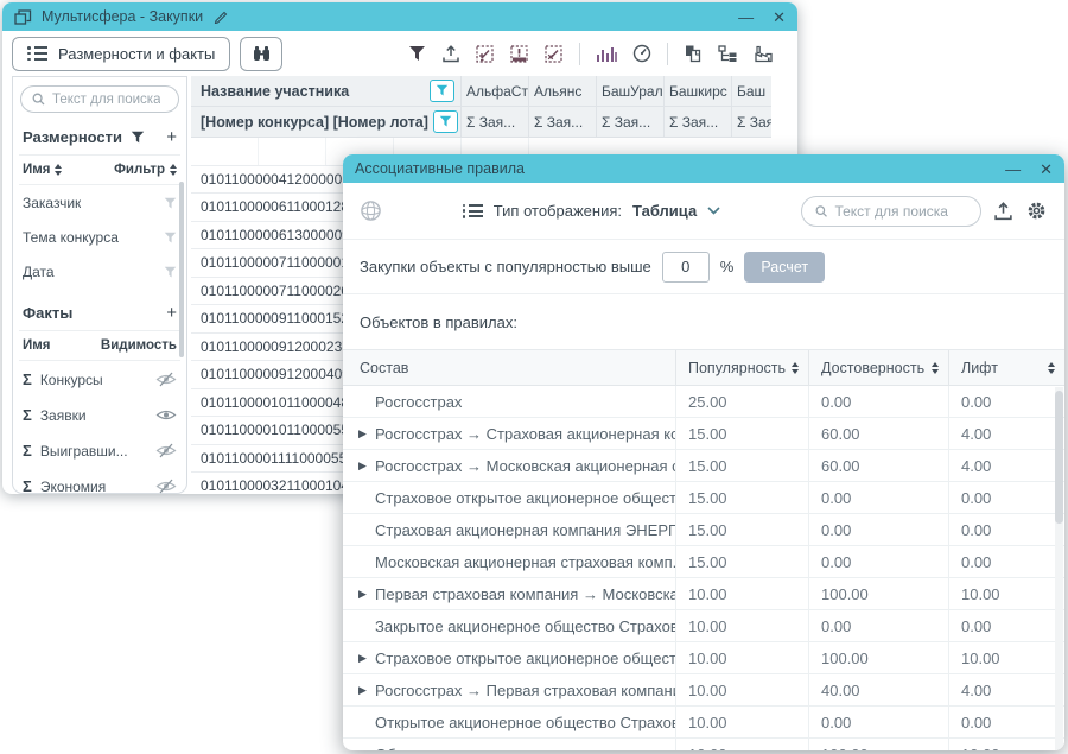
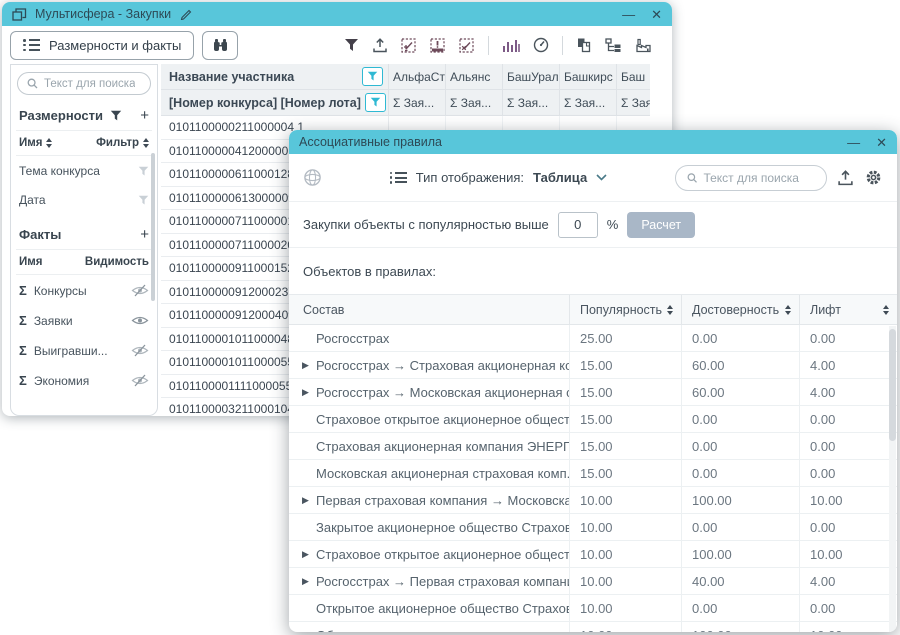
  Мультисфера - Закупки
  —
  ✕
  Размерности и факты
  Текст для поиска
  Размерности
  +
  Имя
  Фильтр
- Заказчик
  Тема конкурса
  Дата
  Факты
  +
  Имя
  Видимость
  Σ
  Конкурсы
  Σ
  Заявки
  Σ
  Выигравши...
  Σ
  Экономия
  Название участника
  АльфаСт
  Альянс
  БашУрал
  Башкирс
  Баш
  [Номер конкурса] [Номер лота]
  Σ Зая...
  Σ Зая...
  Σ Зая...
  Σ Зая...
+ 0101100000211000004 1
  010110000041200000
  010110000061100012
  010110000061300000
  010110000071100000
  010110000071100002
  010110000091100015
  010110000091200023
  010110000091200040
  010110000101100004
  010110000101100005
  010110000111100005
  010110000321100010
  Ассоциативные правила
  —
  ✕
  Тип отображения:
  Таблица
  Текст для поиска
  Закупки объекты с популярностью выше
  0
  %
  Расчет
  Объектов в правилах:
  Состав
  Популярность
  Достоверность
  Лифт
  Росгосстрах
  25.00
  0.00
  0.00
  ▶
  Росгосстрах → Страховая акционерная ко
  15.00
  60.00
  4.00
  ▶
  Росгосстрах → Московская акционерная
  15.00
  60.00
  4.00
  Страховое открытое акционерное общест
  15.00
  0.00
  0.00
  Страховая акционерная компания ЭНЕРГ
  15.00
  0.00
  0.00
  Московская акционерная страховая комп.
  15.00
  0.00
  0.00
  ▶
  Первая страховая компания → Московска
  10.00
  100.00
  10.00
  Закрытое акционерное общество Страхов
  10.00
  0.00
  0.00
  ▶
  Страховое открытое акционерное общест
  10.00
  100.00
  10.00
  ▶
  Росгосстрах → Первая страховая компан
  10.00
  40.00
  4.00
  Открытое акционерное общество Страхо
  10.00
  0.00
  0.00
